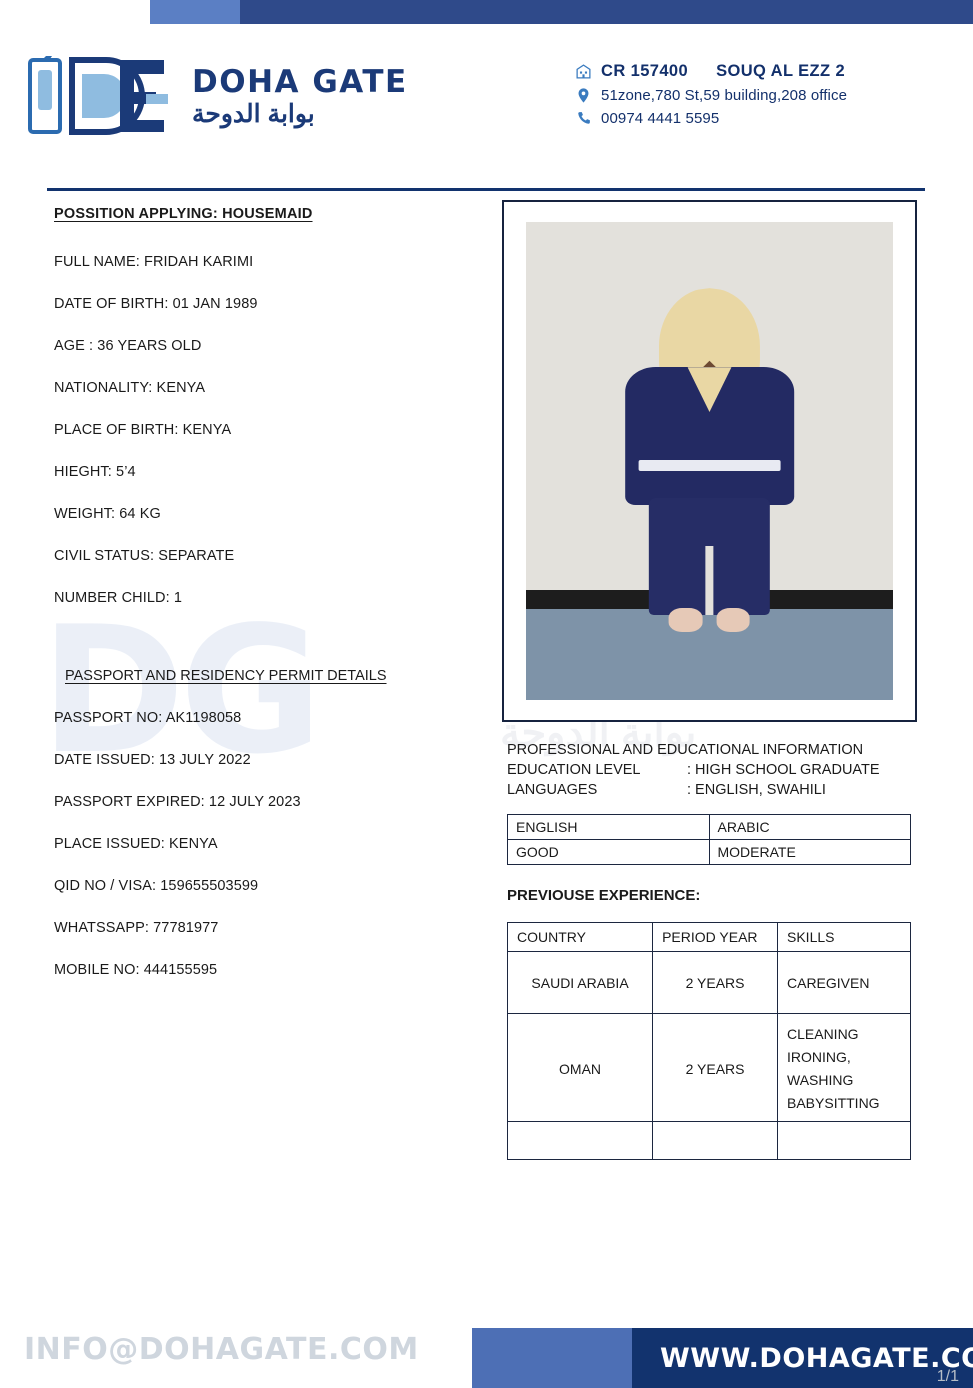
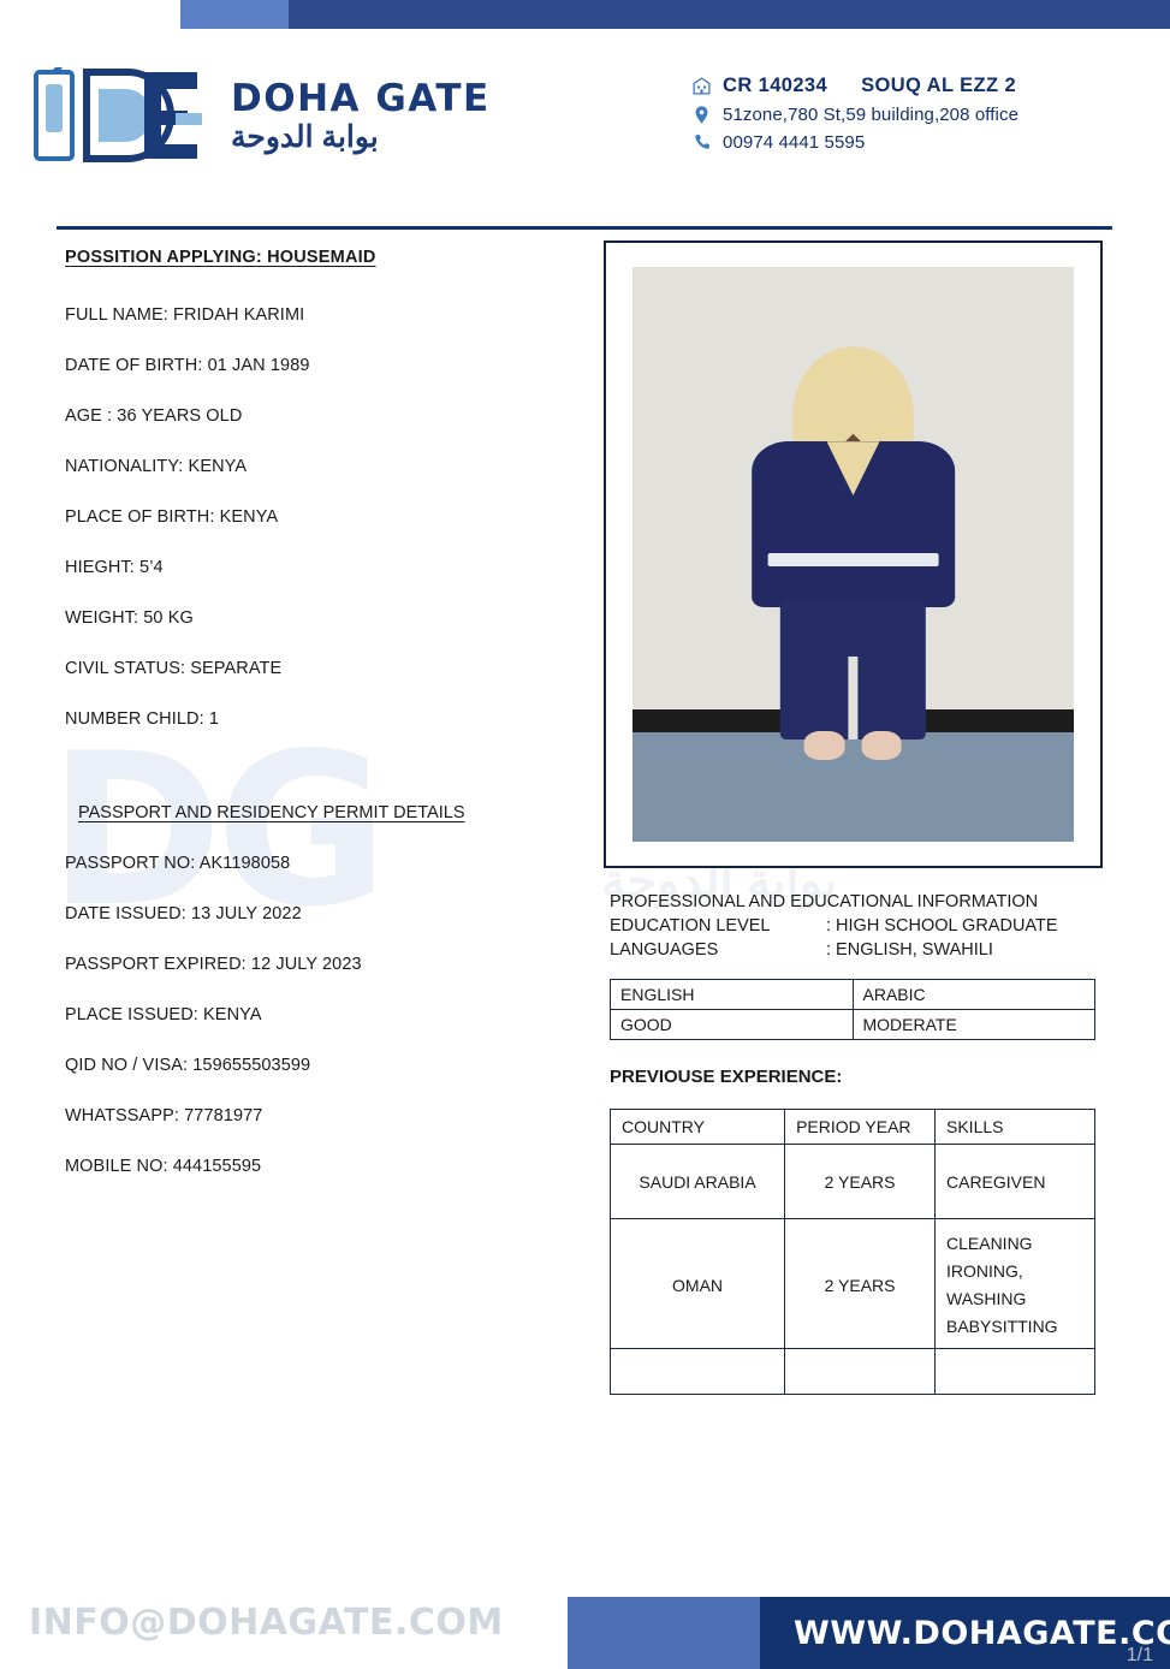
  DOHA GATE
  بوابة الدوحة
- CR 157400 SOUQ AL EZZ 2
+ CR 140234 SOUQ AL EZZ 2
  51zone,780 St,59 building,208 office
  00974 4441 5595
  DG
  بوابة الدوحة
  POSSITION APPLYING: HOUSEMAID
  FULL NAME: FRIDAH KARIMI
  DATE OF BIRTH: 01 JAN 1989
  AGE : 36 YEARS OLD
  NATIONALITY: KENYA
  PLACE OF BIRTH: KENYA
  HIEGHT: 5’4
- WEIGHT: 64 KG
+ WEIGHT: 50 KG
  CIVIL STATUS: SEPARATE
  NUMBER CHILD: 1
  PASSPORT AND RESIDENCY PERMIT DETAILS
  PASSPORT NO: AK1198058
  DATE ISSUED: 13 JULY 2022
  PASSPORT EXPIRED: 12 JULY 2023
  PLACE ISSUED: KENYA
  QID NO / VISA: 159655503599
  WHATSSAPP: 77781977
  MOBILE NO: 444155595
  PROFESSIONAL AND EDUCATIONAL INFORMATION
  EDUCATION LEVEL
  : HIGH SCHOOL GRADUATE
  LANGUAGES
  : ENGLISH, SWAHILI
  ENGLISH	ARABIC
  GOOD	MODERATE
  PREVIOUSE EXPERIENCE:
  COUNTRY	PERIOD YEAR	SKILLS
  SAUDI ARABIA	2 YEARS	CAREGIVEN
  OMAN	2 YEARS	CLEANING IRONING, WASHING BABYSITTING
  INFO@DOHAGATE.COM
  WWW.DOHAGATE.C
  1/1
